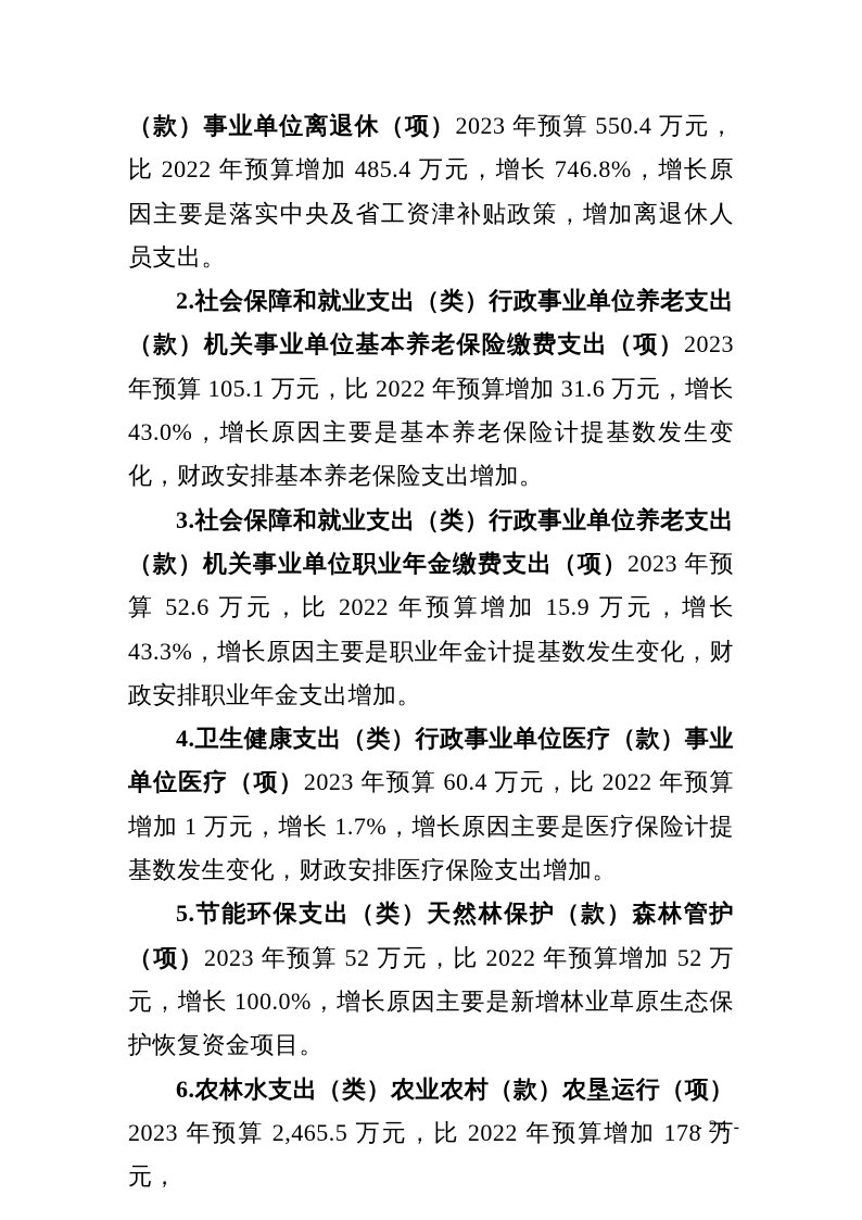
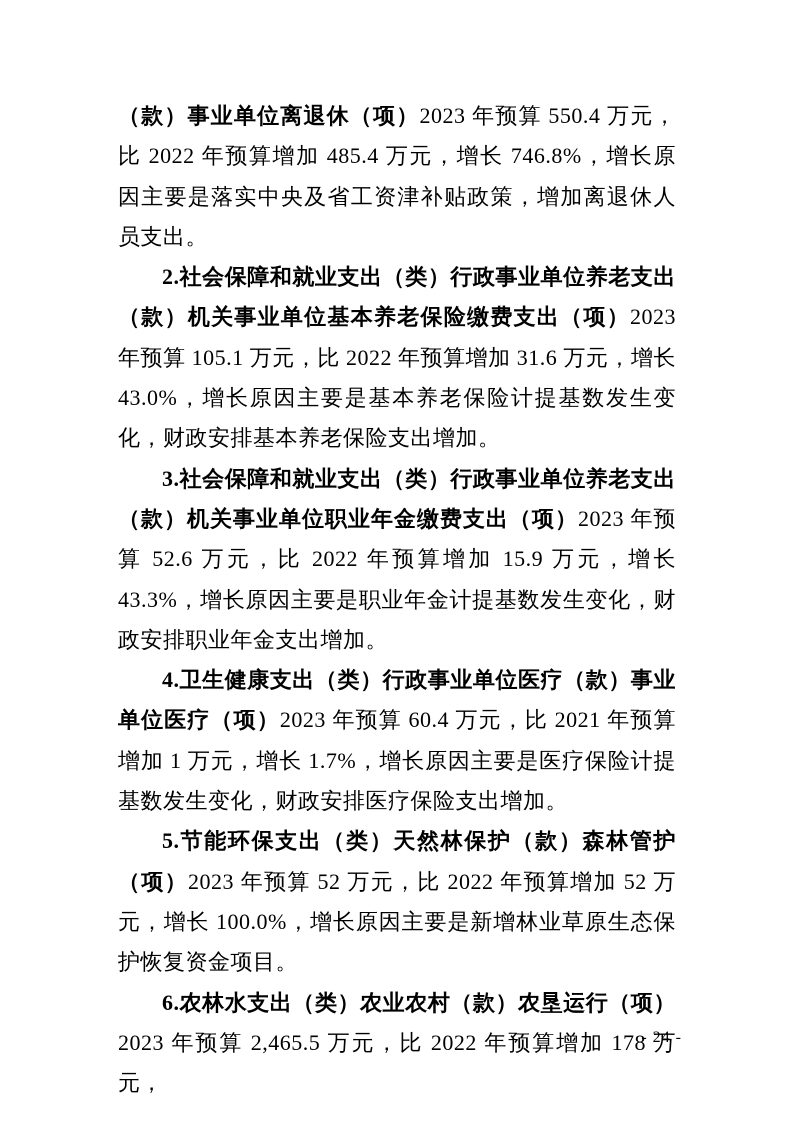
  （款）事业单位离退休（项）2023 年预算 550.4 万元，比 2022 年预算增加 485.4 万元，增长 746.8%，增长原因主要是落实中央及省工资津补贴政策，增加离退休人员支出。
  2.社会保障和就业支出（类）行政事业单位养老支出（款）机关事业单位基本养老保险缴费支出（项）2023 年预算 105.1 万元，比 2022 年预算增加 31.6 万元，增长 43.0%，增长原因主要是基本养老保险计提基数发生变化，财政安排基本养老保险支出增加。
  3.社会保障和就业支出（类）行政事业单位养老支出（款）机关事业单位职业年金缴费支出（项）2023 年预算 52.6 万元，比 2022 年预算增加 15.9 万元，增长 43.3%，增长原因主要是职业年金计提基数发生变化，财政安排职业年金支出增加。
- 4.卫生健康支出（类）行政事业单位医疗（款）事业单位医疗（项）2023 年预算 60.4 万元，比 2022 年预算增加 1 万元，增长 1.7%，增长原因主要是医疗保险计提基数发生变化，财政安排医疗保险支出增加。
+ 4.卫生健康支出（类）行政事业单位医疗（款）事业单位医疗（项）2023 年预算 60.4 万元，比 2021 年预算增加 1 万元，增长 1.7%，增长原因主要是医疗保险计提基数发生变化，财政安排医疗保险支出增加。
  5.节能环保支出（类）天然林保护（款）森林管护（项）2023 年预算 52 万元，比 2022 年预算增加 52 万元，增长 100.0%，增长原因主要是新增林业草原生态保护恢复资金项目。
  6.农林水支出（类）农业农村（款）农垦运行（项）2023 年预算 2,465.5 万元，比 2022 年预算增加 178 万元，
  - 24 -
